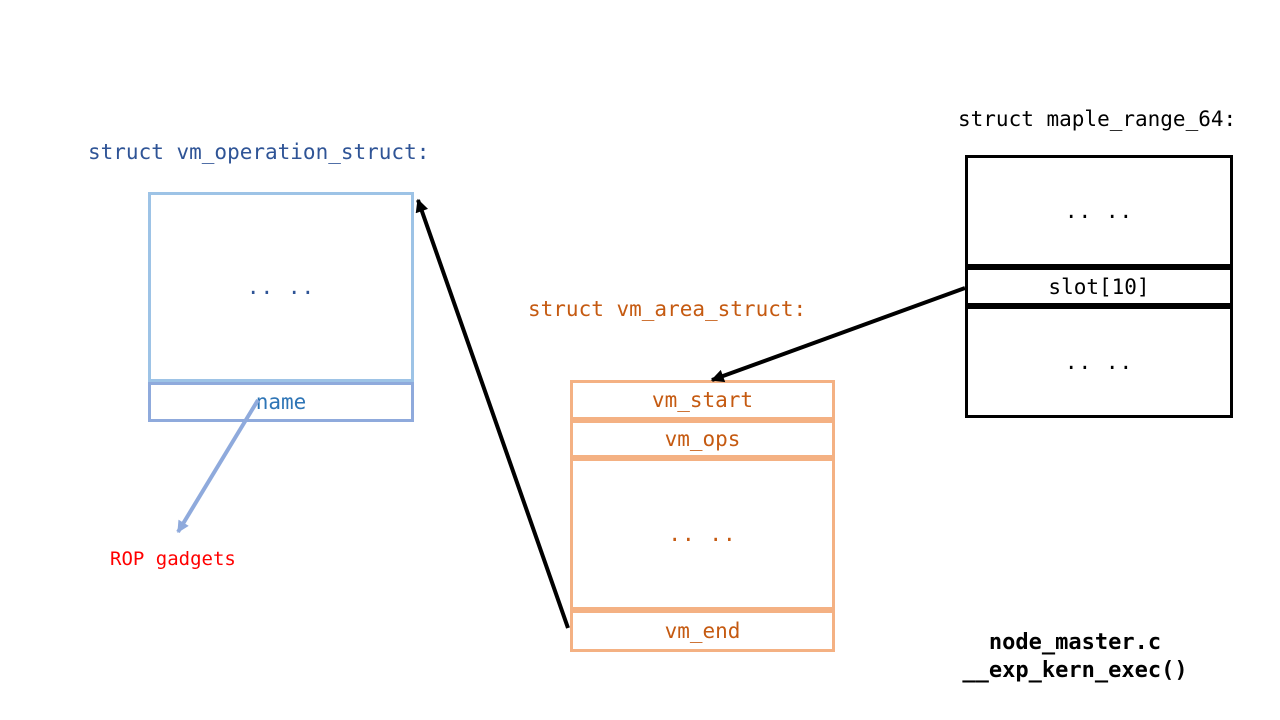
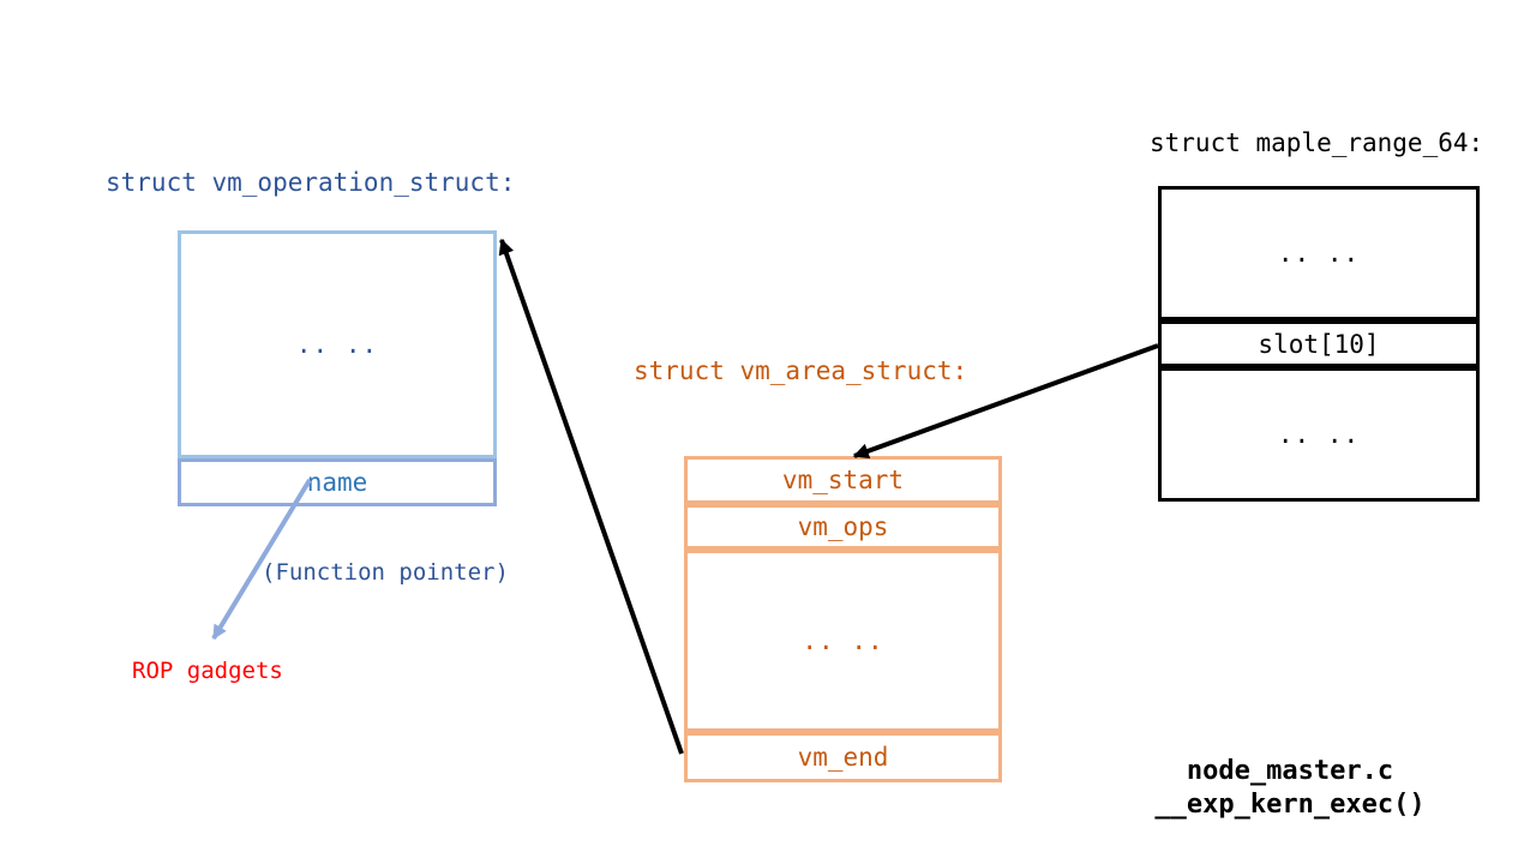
  struct vm_operation_struct:
  struct vm_area_struct:
  struct maple_range_64:
  .. ..
  name
  vm_start
  vm_ops
  .. ..
  vm_end
  .. ..
  slot[10]
  .. ..
+ (Function pointer)
  ROP gadgets
  node_master.c
  __exp_kern_exec()
